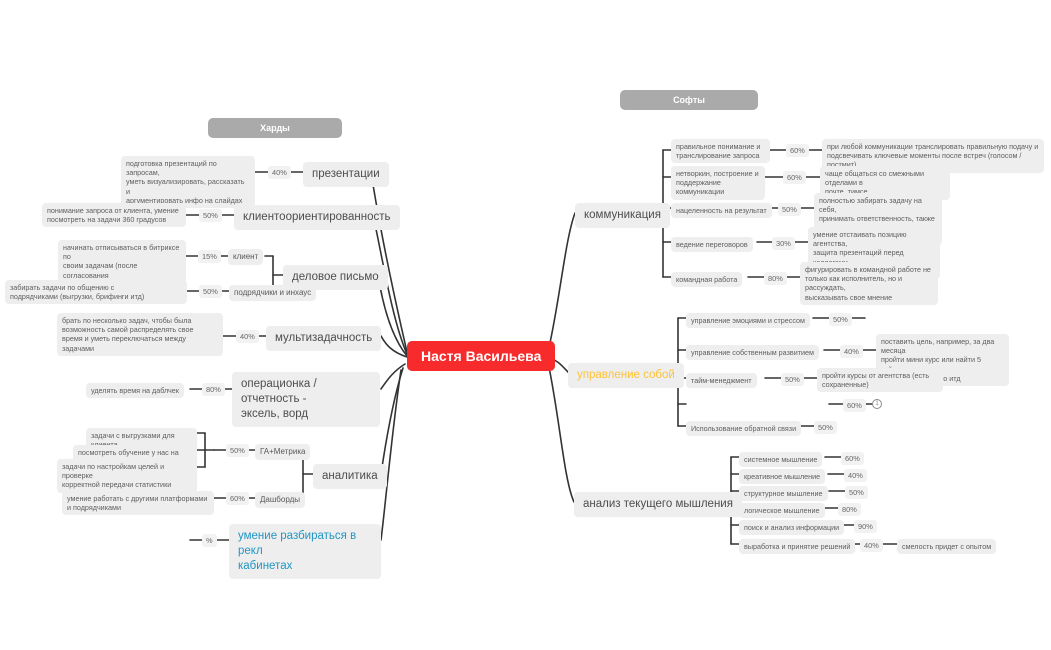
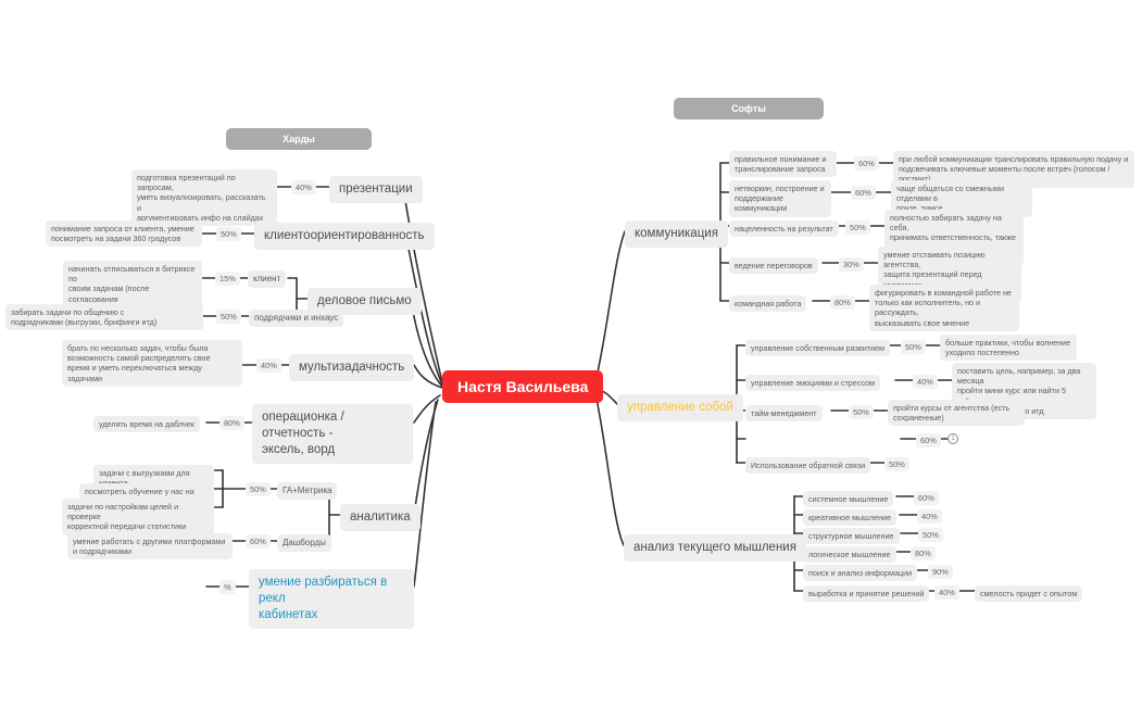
  Харды
  Софты
  Настя Васильева
  презентации
  40%
  подготовка презентаций по запросам,
  уметь визуализировать, рассказать и
  аргументировать инфо на слайдах
  клиентоориентированность
  50%
  понимание запроса от клиента, умение
  посмотреть на задачи 360 градусов
  деловое письмо
  клиент
  15%
  начинать отписываться в битриксе по
  своим задачам (после согласования
  подрядчики и инхаус
  50%
  забирать задачи по общению с
  подрядчиками (выгрузки, брифинги итд)
  мультизадачность
  40%
  брать по несколько задач, чтобы была
  возможность самой распределять свое
  время и уметь переключаться между
  задачами
  операционка / отчетность -
  эксель, ворд
  80%
  уделять время на даблчек
  аналитика
  ГА+Метрика
  50%
  задачи с выгрузками для
  посмотреть обучение у нас на
  задачи по настройкам целей и проверке
  корректной передачи статистики
  Дашборды
  60%
  умение работать с другими платформами
  и подрядчиками
  умение разбираться в рекл
  кабинетах
  %
  коммуникация
  правильное понимание и
  транслирование запроса
  60%
  при любой коммуникации транслировать правильную подачу и
  подсвечивать ключевые моменты после встреч (голосом / постмит)
  нетворкин, построение и поддержание
  коммуникации
  60%
  чаще общаться со смежными отделами в
  почте, тимсе
  нацеленность на результат
  50%
  полностью забирать задачу на себя,
  принимать ответственность, также
  ведение переговоров
  30%
  умение отстаивать позицию агентства,
  защита презентаций перед
  командная работа
  80%
  фигурировать в командной работе не
  только как исполнитель, но и рассуждать,
  высказывать свое мнение
  управление собой
- управление эмоциями и стрессом
+ управление собственным развитием
  50%
+ больше практики, чтобы волнение
+ уходило постепенно
- управление собственным развитием
+ управление эмоциями и стрессом
  40%
  поставить цель, например, за два месяца
  пройти мини курс или найти 5
  тайм-менеджмент
  50%
  пройти курсы от агентства (есть
  сохраненные)
  60%
  Использование обратной связи
  50%
  анализ текущего мышления
  системное мышление
  60%
  креативное мышление
  40%
  структурное мышление
  50%
  логическое мышление
  80%
  поиск и анализ информации
  90%
  выработка и принятие решений
  40%
  смелость придет с опытом
